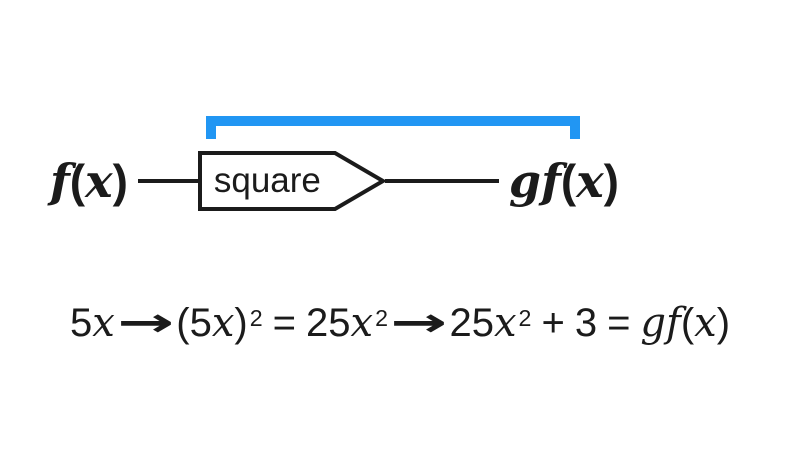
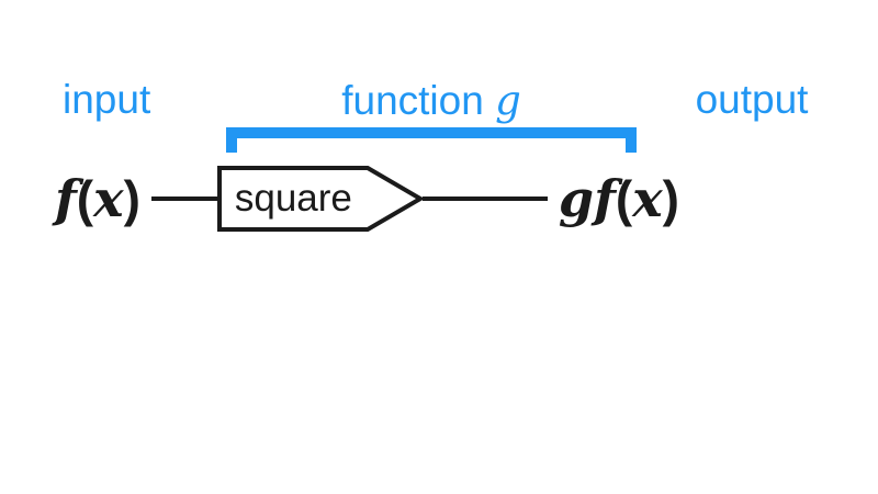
+ input
+ function g
+ output
  f(x)
  square
  gf(x)
- 5x→(5x)2 = 25x2→25x2 + 3 = gf(x)
